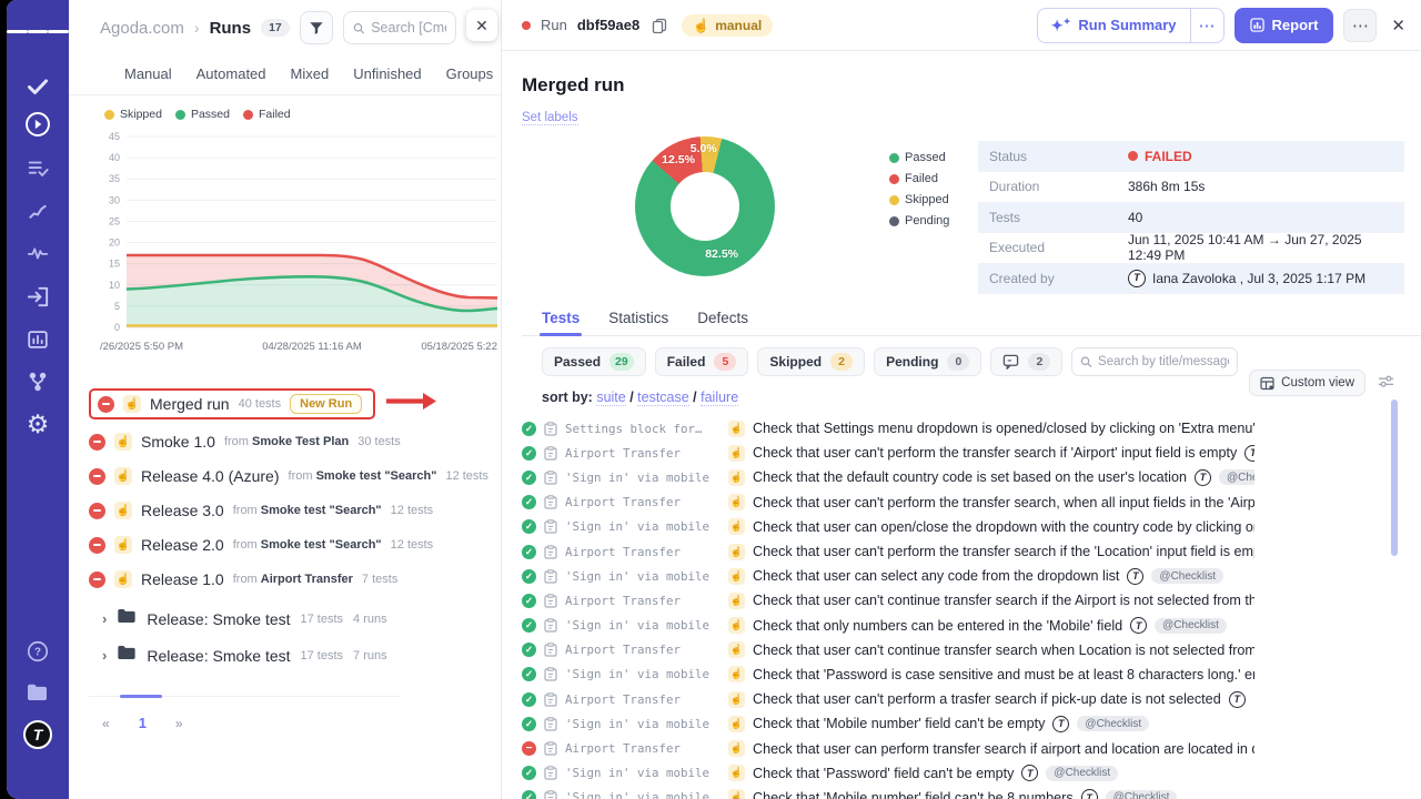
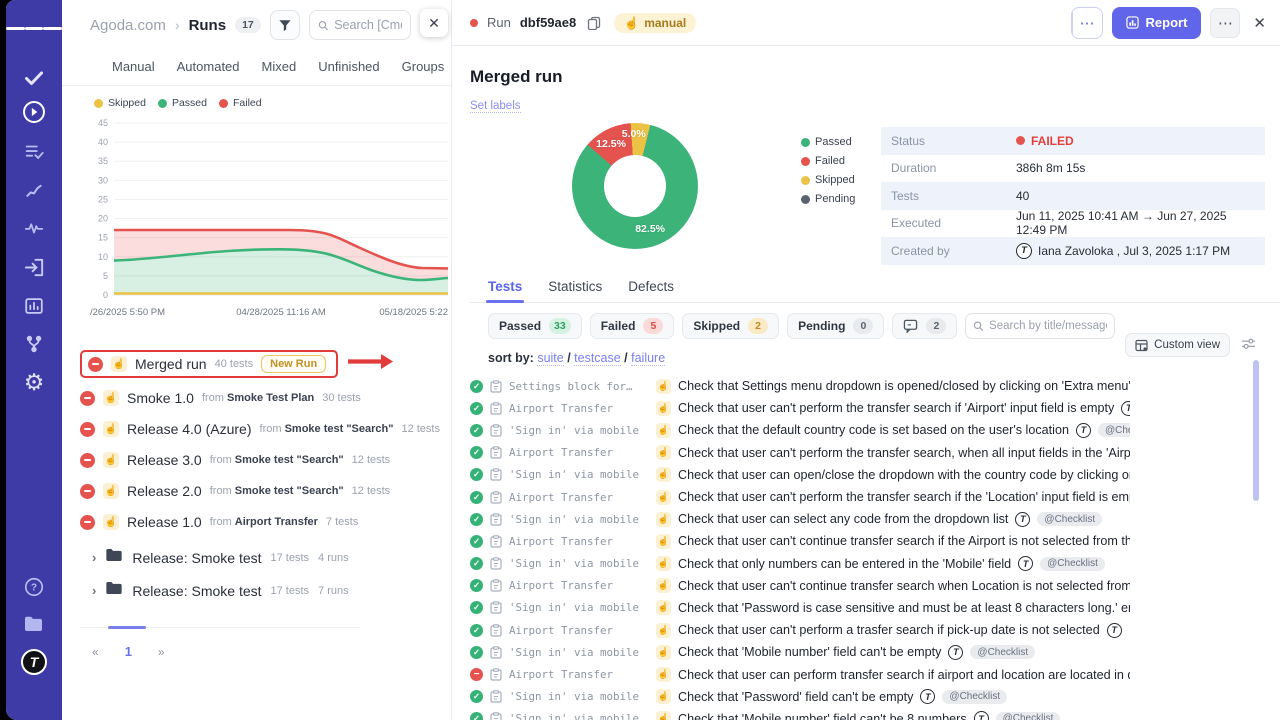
  Agoda.com
  ›
  Runs
  17
  ✕
  Manual
  Automated
  Mixed
  Unfinished
  Groups
  Skipped
  Passed
  Failed
  0
  5
  10
  15
  20
  25
  30
  35
  40
  45
  /26/2025 5:50 PM
  04/28/2025 11:16 AM
  05/18/2025 5:22
  ☝
  Merged run
  40 tests
  New Run
  ☝
  Smoke 1.0
  from Smoke Test Plan
  30 tests
  ☝
  Release 4.0 (Azure)
  from Smoke test "Search"
  12 tests
  ☝
  Release 3.0
  from Smoke test "Search"
  12 tests
  ☝
  Release 2.0
  from Smoke test "Search"
  12 tests
  ☝
  Release 1.0
  from Airport Transfer
  7 tests
  ›
  Release: Smoke test
  17 tests
  4 runs
  ›
  Release: Smoke test
  17 tests
  7 runs
  «
  1
  »
  Run
  dbf59ae8
  ☝
  manual
- ✦✦
- Run Summary
  ⋯
  Report
  ⋯
  ✕
  Merged run
  Set labels
  82.5%
  12.5%
  5.0%
  Passed
  Failed
  Skipped
  Pending
  Status
  FAILED
  Duration
  386h 8m 15s
  Tests
  40
  Executed
  Jun 11, 2025 10:41 AM → Jun 27, 2025 12:49 PM
  Created by
  T
  Iana Zavoloka , Jul 3, 2025 1:17 PM
  Tests
  Statistics
  Defects
  Passed
- 29
+ 33
  Failed
  5
  Skipped
  2
  Pending
  0
  2
  Search by title/messag
  sort by: suite / testcase / failure
  ✓
  Settings block for…
  ☝
  Check that Settings menu dropdown is opened/closed by clicking on 'Extra menu'
  ✓
  Airport Transfer
  ☝
  Check that user can't perform the transfer search if 'Airport' input field is empty
  T
  ✓
  'Sign in' via mobile
  ☝
  Check that the default country code is set based on the user's location
  T
  ✓
  Airport Transfer
  ☝
  Check that user can't perform the transfer search, when all input fields in the 'Airp
  ✓
  'Sign in' via mobile
  ☝
  Check that user can open/close the dropdown with the country code by clicking o
  ✓
  Airport Transfer
  ☝
  Check that user can't perform the transfer search if the 'Location' input field is em
  ✓
  'Sign in' via mobile
  ☝
  Check that user can select any code from the dropdown list
  T
  @Checklist
  ✓
  Airport Transfer
  ☝
  Check that user can't continue transfer search if the Airport is not selected from th
  ✓
  'Sign in' via mobile
  ☝
  Check that only numbers can be entered in the 'Mobile' field
  T
  @Checklist
  ✓
  Airport Transfer
  ☝
  Check that user can't continue transfer search when Location is not selected from
  ✓
  'Sign in' via mobile
  ☝
  Check that 'Password is case sensitive and must be at least 8 characters long.' e
  ✓
  Airport Transfer
  ☝
  Check that user can't perform a trasfer search if pick-up date is not selected
  T
  ✓
  'Sign in' via mobile
  ☝
  Check that 'Mobile number' field can't be empty
  T
  @Checklist
  −
  Airport Transfer
  ☝
  Check that user can perform transfer search if airport and location are located in
  ✓
  'Sign in' via mobile
  ☝
  Check that 'Password' field can't be empty
  T
  @Checklist
  ✓
  'Sign in' via mobile
  ☝
  Check that 'Mobile number' field can't be 8 numbers
  T
  @Checklist
  Custom view
  ⚙
  ?
  T
